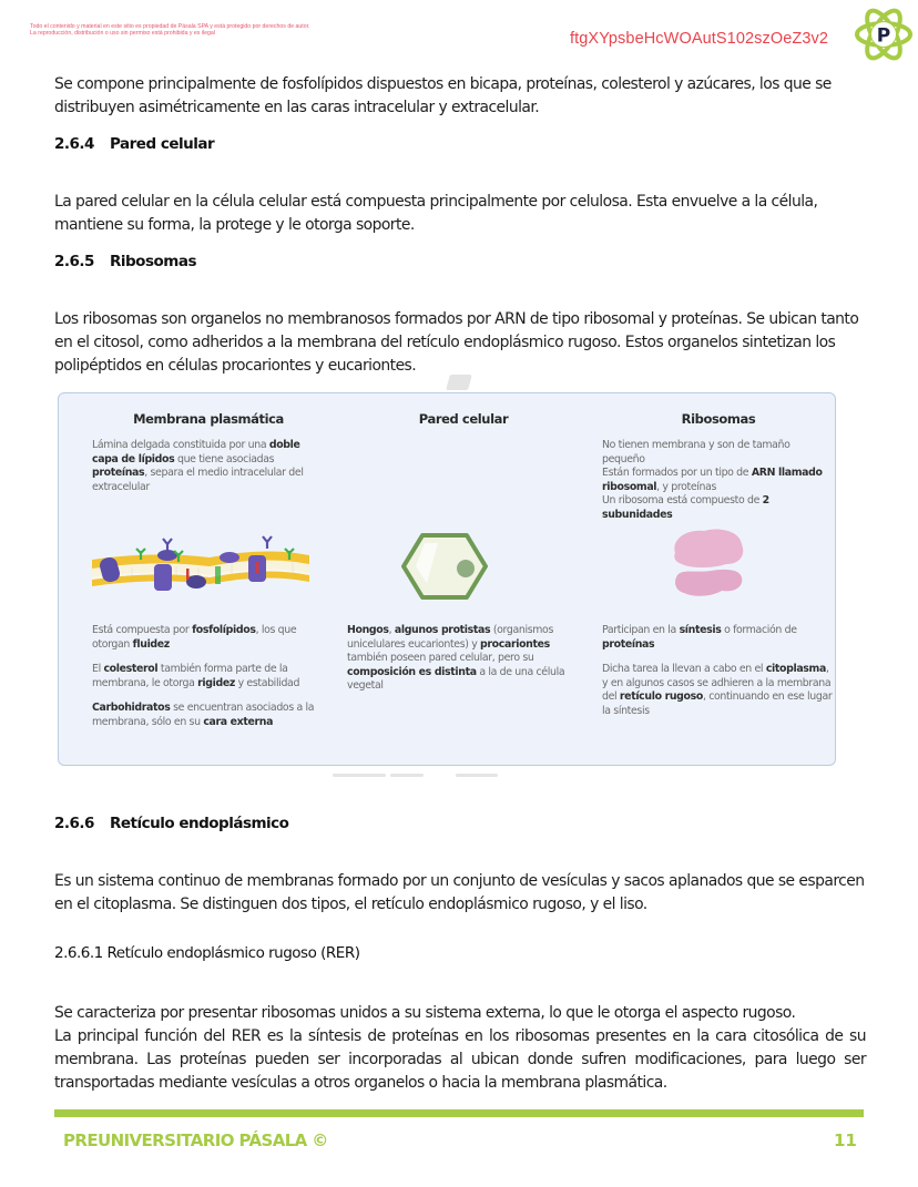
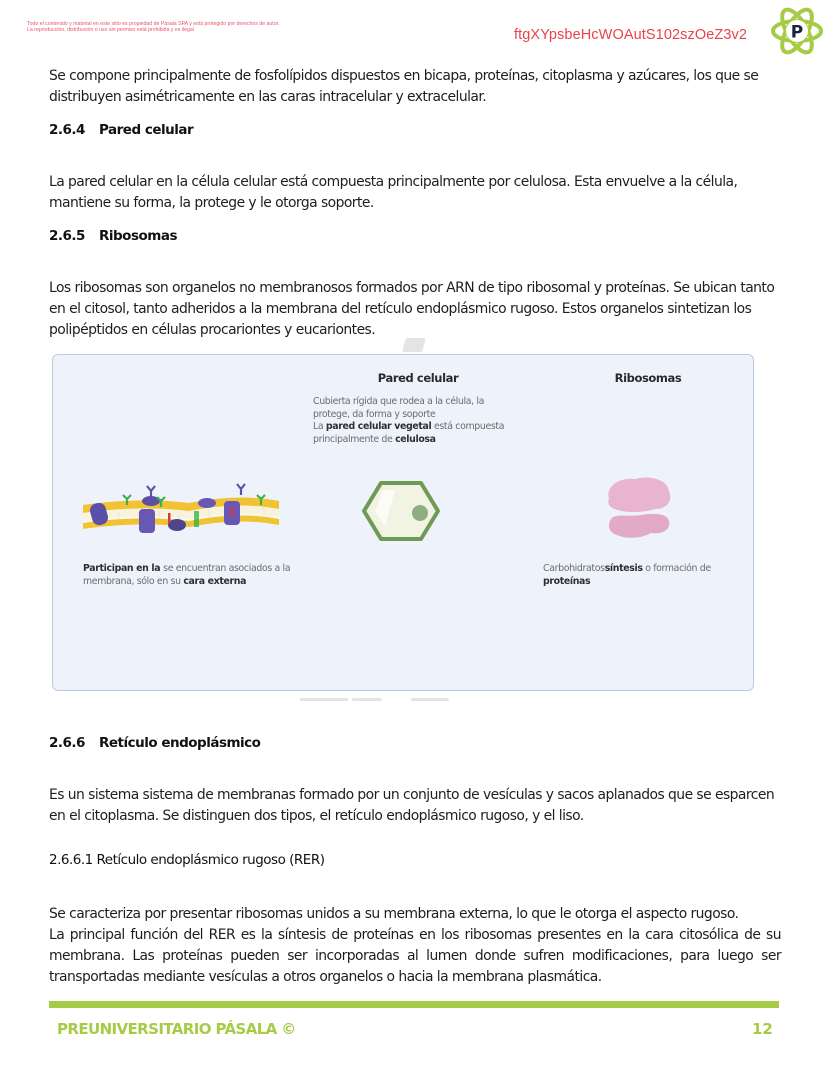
  ftgXYpsbeHcWOAutS102szOeZ3v2
  P
- Se compone principalmente de fosfolípidos dispuestos en bicapa, proteínas, colesterol y azúcares, los que se distribuyen asimétricamente en las caras intracelular y extracelular.
+ Se compone principalmente de fosfolípidos dispuestos en bicapa, proteínas, citoplasma y azúcares, los que se distribuyen asimétricamente en las caras intracelular y extracelular.
  2.6.4 Pared celular
  La pared celular en la célula celular está compuesta principalmente por celulosa. Esta envuelve a la célula, mantiene su forma, la protege y le otorga soporte.
  2.6.5 Ribosomas
- Los ribosomas son organelos no membranosos formados por ARN de tipo ribosomal y proteínas. Se ubican tanto en el citosol, como adheridos a la membrana del retículo endoplásmico rugoso. Estos organelos sintetizan los polipéptidos en células procariontes y eucariontes.
+ Los ribosomas son organelos no membranosos formados por ARN de tipo ribosomal y proteínas. Se ubican tanto en el citosol, tanto adheridos a la membrana del retículo endoplásmico rugoso. Estos organelos sintetizan los polipéptidos en células procariontes y eucariontes.
- Membrana plasmática
- Lámina delgada constituida por una doble capa de lípidos que tiene asociadas proteínas, separa el medio intracelular del extracelular
  Pared celular
+ Cubierta rígida que rodea a la célula, la protege, da forma y soporte
+ La pared celular vegetal está compuesta principalmente de celulosa
  Ribosomas
- No tienen membrana y son de tamaño pequeño
- Están formados por un tipo de ARN llamado ribosomal, y proteínas
- Un ribosoma está compuesto de 2 subunidades
- Está compuesta por fosfolípidos, los que otorgan fluidez
- El colesterol también forma parte de la membrana, le otorga rigidez y estabilidad
- Carbohidratos se encuentran asociados a la membrana, sólo en su cara externa
+ Participan en la se encuentran asociados a la membrana, sólo en su cara externa
- Hongos, algunos protistas (organismos unicelulares eucariontes) y procariontes también poseen pared celular, pero su composición es distinta a la de una célula vegetal
- Participan en la síntesis o formación de proteínas
+ Carbohidratossíntesis o formación de proteínas
- Dicha tarea la llevan a cabo en el citoplasma, y en algunos casos se adhieren a la membrana del retículo rugoso, continuando en ese lugar la síntesis
  2.6.6 Retículo endoplásmico
- Es un sistema continuo de membranas formado por un conjunto de vesículas y sacos aplanados que se esparcen en el citoplasma. Se distinguen dos tipos, el retículo endoplásmico rugoso, y el liso.
+ Es un sistema sistema de membranas formado por un conjunto de vesículas y sacos aplanados que se esparcen en el citoplasma. Se distinguen dos tipos, el retículo endoplásmico rugoso, y el liso.
  2.6.6.1 Retículo endoplásmico rugoso (RER)
- Se caracteriza por presentar ribosomas unidos a su sistema externa, lo que le otorga el aspecto rugoso.
+ Se caracteriza por presentar ribosomas unidos a su membrana externa, lo que le otorga el aspecto rugoso.
- La principal función del RER es la síntesis de proteínas en los ribosomas presentes en la cara citosólica de su membrana. Las proteínas pueden ser incorporadas al ubican donde sufren modificaciones, para luego ser transportadas mediante vesículas a otros organelos o hacia la membrana plasmática.
+ La principal función del RER es la síntesis de proteínas en los ribosomas presentes en la cara citosólica de su membrana. Las proteínas pueden ser incorporadas al lumen donde sufren modificaciones, para luego ser transportadas mediante vesículas a otros organelos o hacia la membrana plasmática.
  PREUNIVERSITARIO PÁSALA ©
- 11
+ 12
